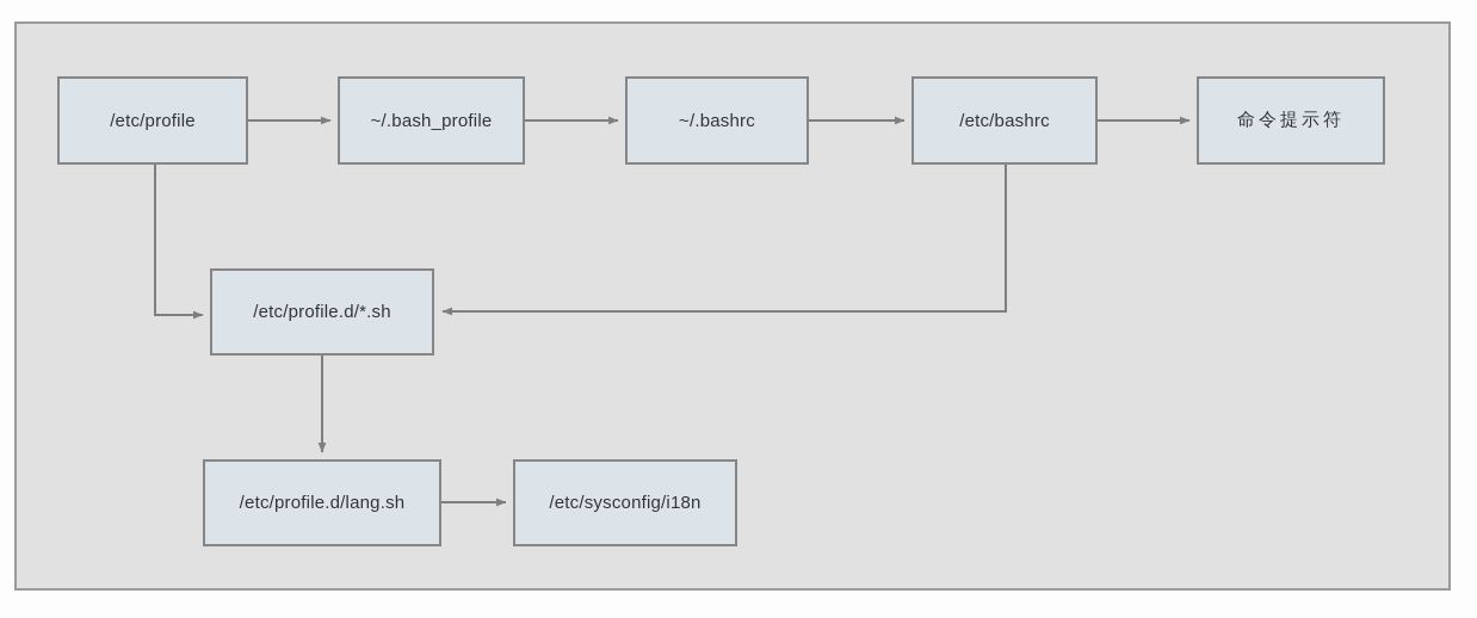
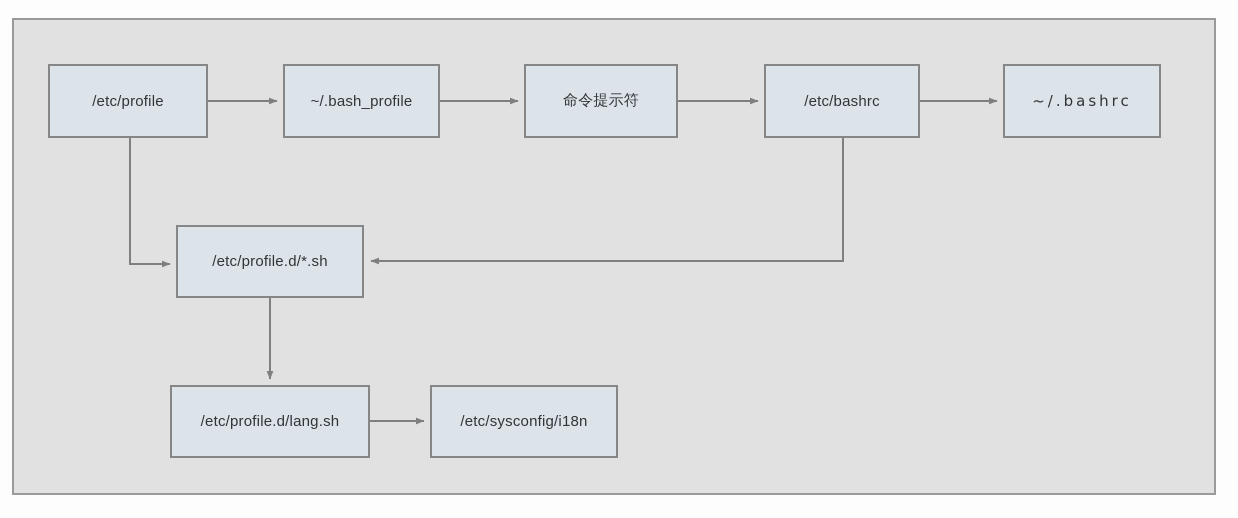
  /etc/profile
  ~/.bash_profile
- ~/.bashrc
+ 命令提示符
  /etc/bashrc
- 命令提示符
+ ~/.bashrc
  /etc/profile.d/*.sh
  /etc/profile.d/lang.sh
  /etc/sysconfig/i18n
